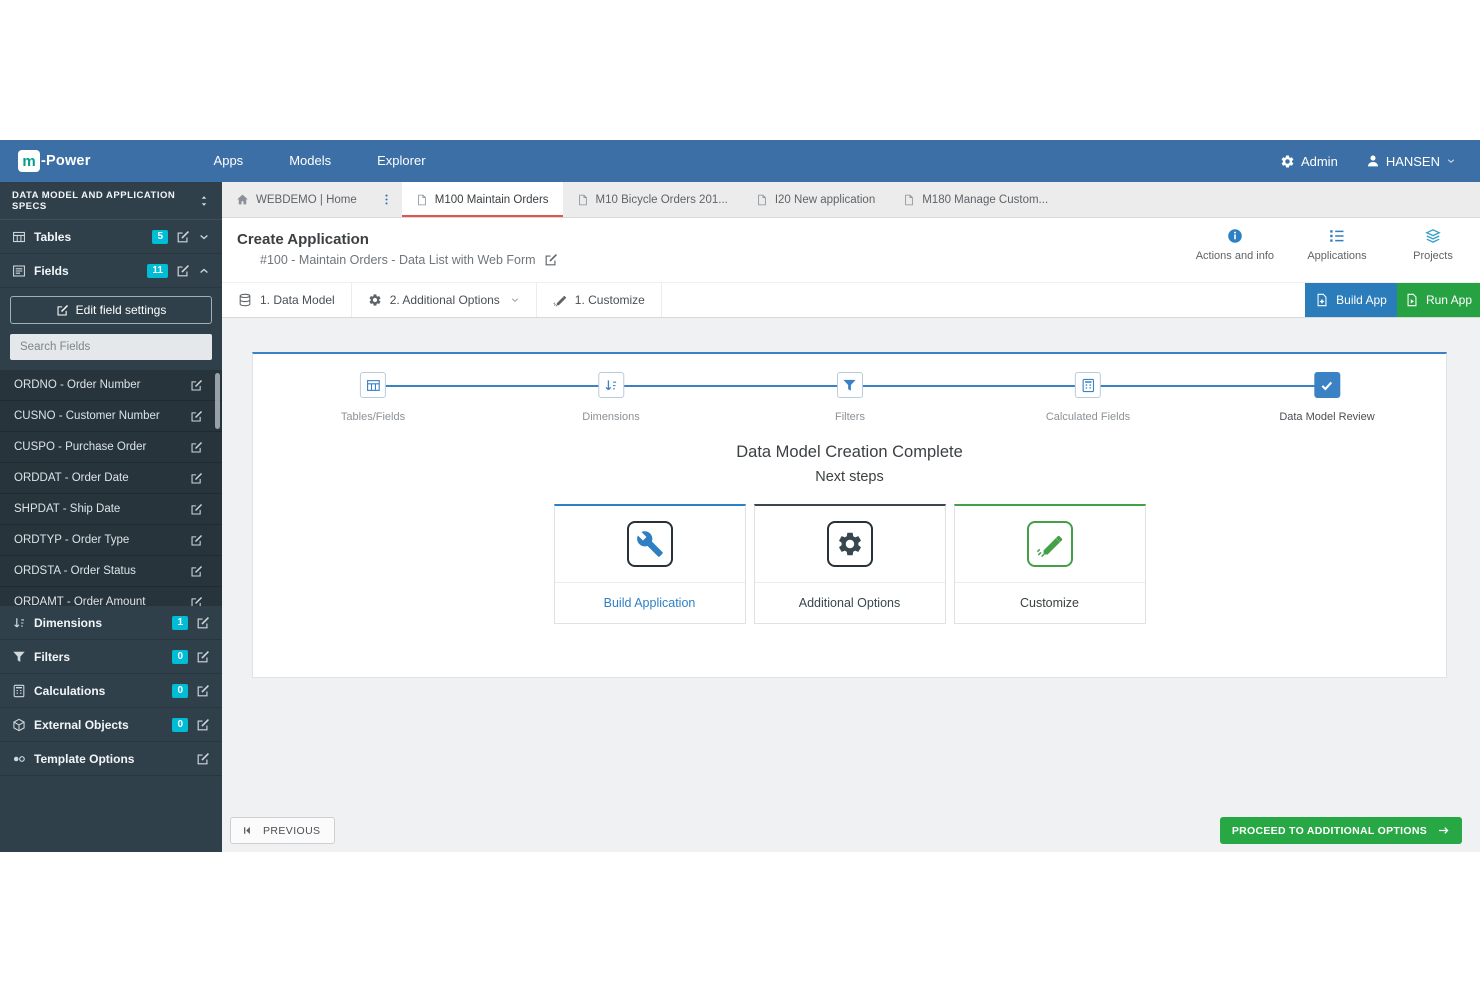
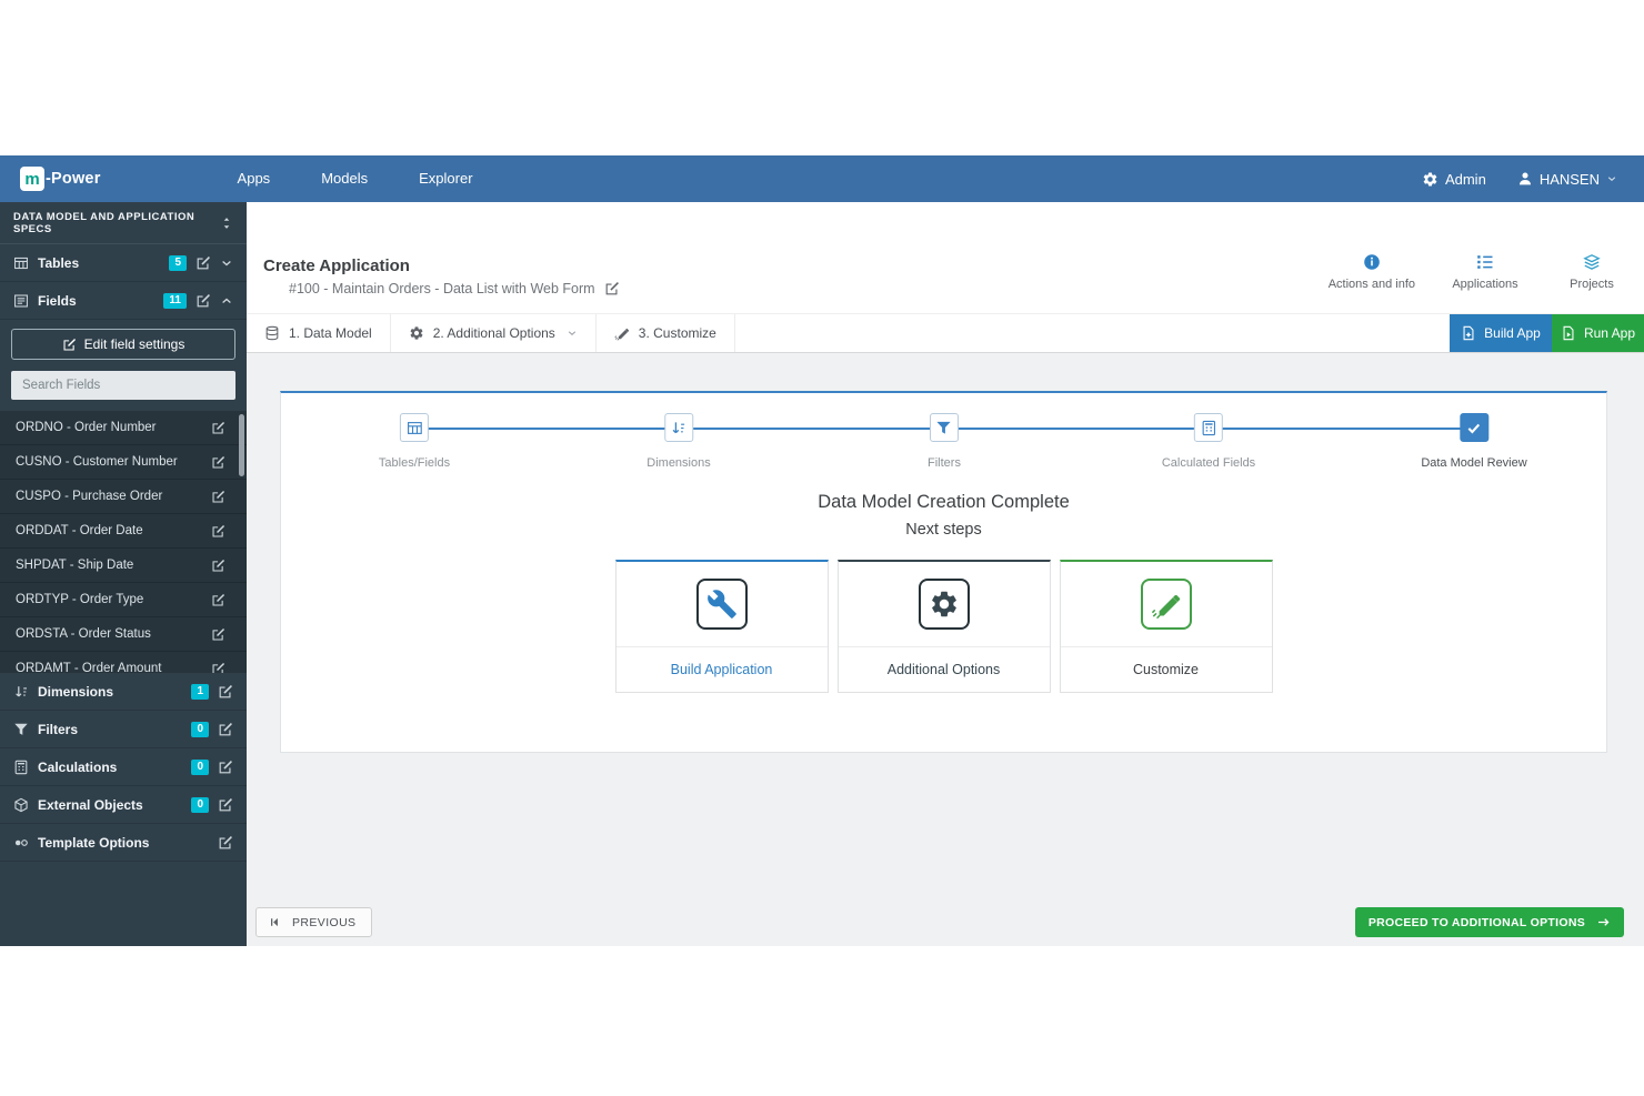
  m
  -Power
  Apps
  Models
  Explorer
  Admin
  HANSEN
  DATA MODEL AND APPLICATION SPECS
  Tables
  5
  Fields
  11
  Edit field settings
  Search Fields
  ORDNO - Order Number
  CUSNO - Customer Number
  CUSPO - Purchase Order
  ORDDAT - Order Date
  SHPDAT - Ship Date
  ORDTYP - Order Type
  ORDSTA - Order Status
  ORDAMT - Order Amount
  Dimensions
  1
  Filters
  0
  Calculations
  0
  External Objects
  0
  Template Options
- WEBDEMO | Home
- M100 Maintain Orders
- M10 Bicycle Orders 201...
- I20 New application
- M180 Manage Custom...
  Create Application
  #100 - Maintain Orders - Data List with Web Form
  Actions and info
  Applications
  Projects
  1. Data Model
  2. Additional Options
- 1. Customize
+ 3. Customize
  Build App
  Run App
  Tables/Fields
  Dimensions
  Filters
  Calculated Fields
  Data Model Review
  Data Model Creation Complete
  Next steps
  Build Application
  Additional Options
  Customize
  PREVIOUS
  PROCEED TO ADDITIONAL OPTIONS
